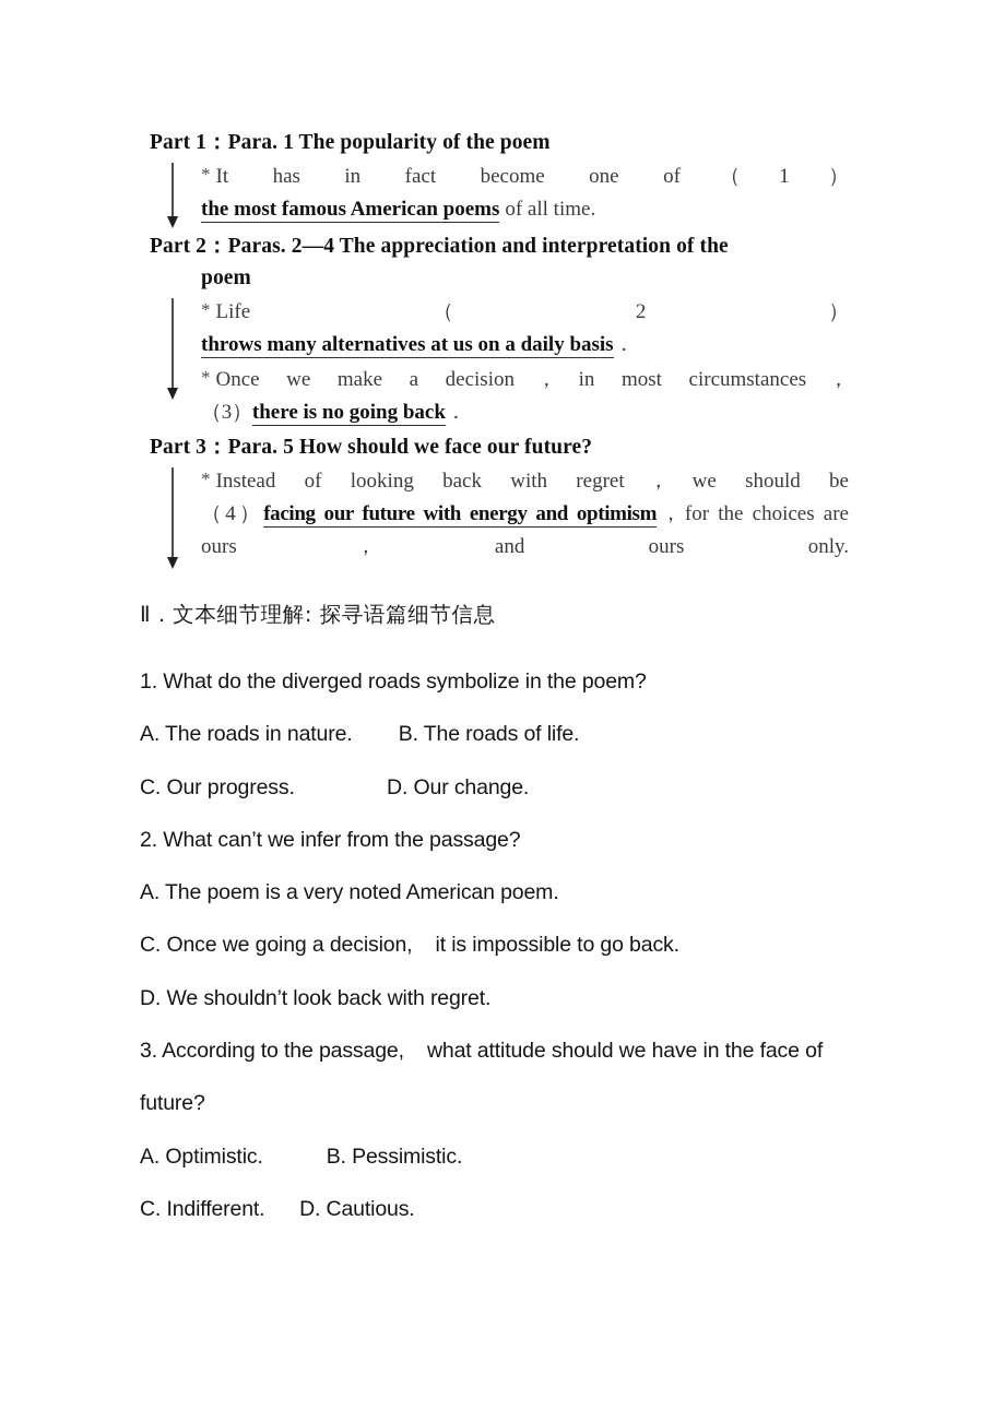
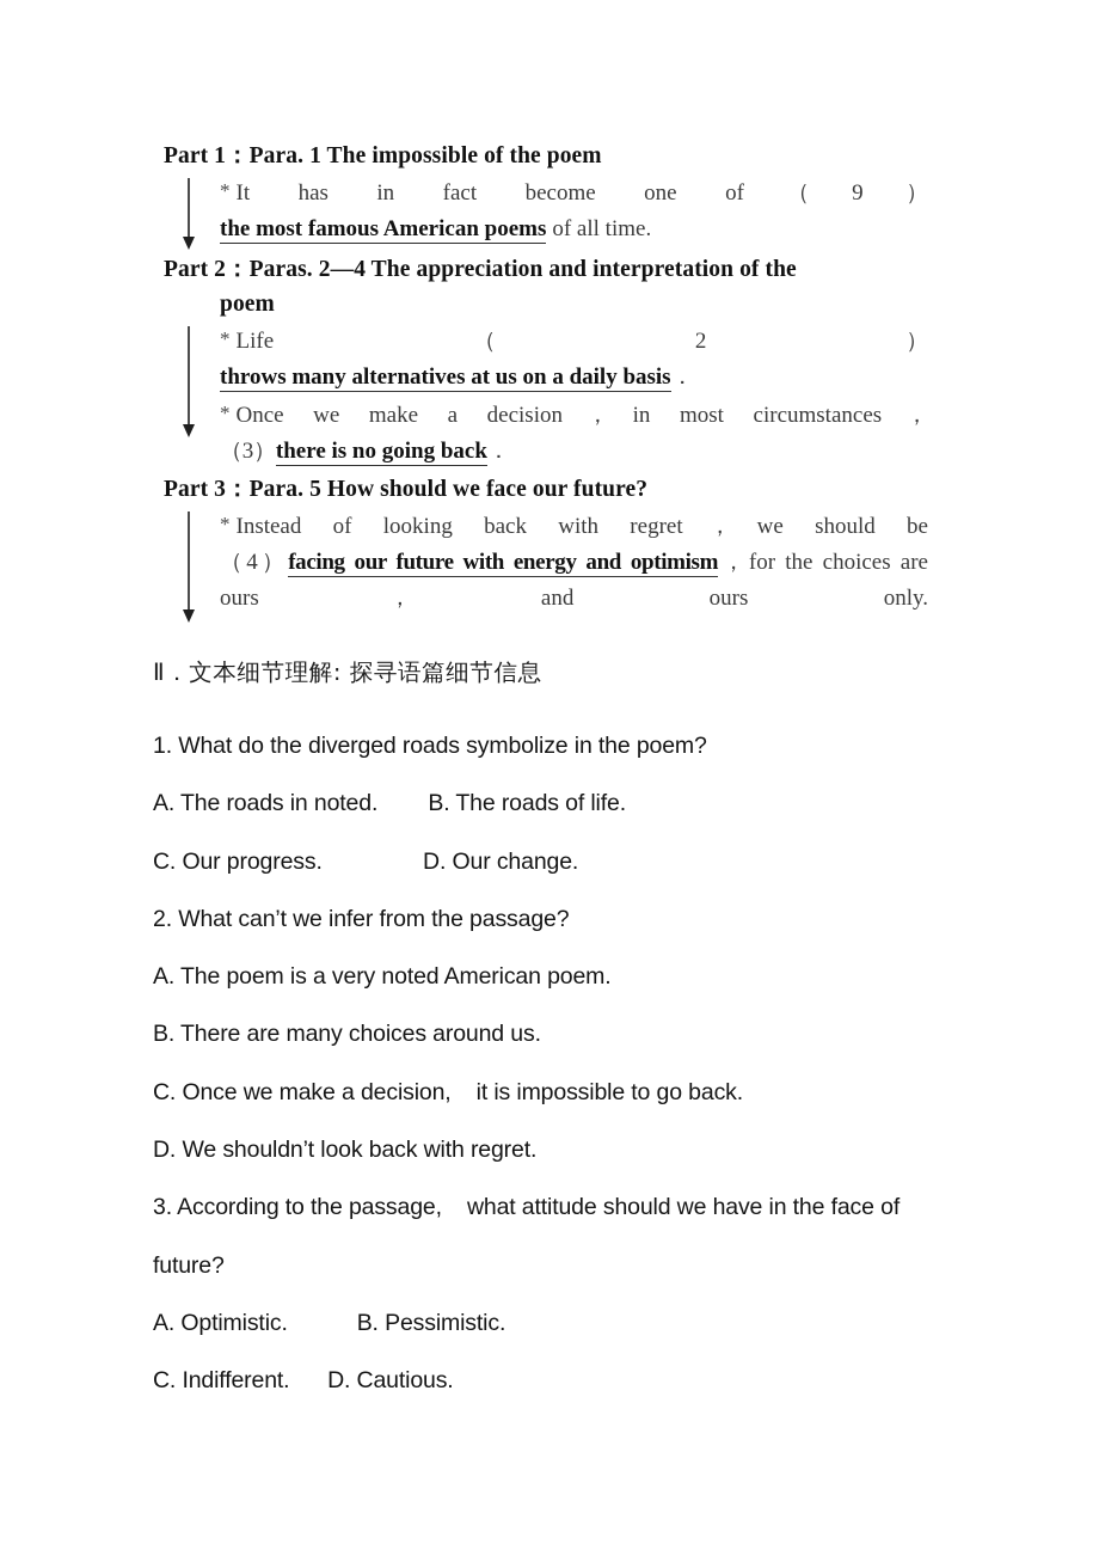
- Part 1：Para. 1 The popularity of the poem
+ Part 1：Para. 1 The impossible of the poem
- * It has in fact become one of（1）
+ * It has in fact become one of（9）
  the most famous American poems of all time.
  Part 2：Paras. 2—4 The appreciation and interpretation of the
  poem
  * Life（2）
  throws many alternatives at us on a daily basis．
  * Once we make a decision，in most circumstances，
  （3）there is no going back．
  Part 3：Para. 5 How should we face our future?
  * Instead of looking back with regret，we should be
  （4）facing our future with energy and optimism，for the choices are ours，and ours only.
  Ⅱ．文本细节理解: 探寻语篇细节信息
  1. What do the diverged roads symbolize in the poem?
- A. The roads in nature. B. The roads of life.
+ A. The roads in noted. B. The roads of life.
  C. Our progress. D. Our change.
  2. What can’t we infer from the passage?
  A. The poem is a very noted American poem.
+ B. There are many choices around us.
- C. Once we going a decision, it is impossible to go back.
+ C. Once we make a decision, it is impossible to go back.
  D. We shouldn’t look back with regret.
  3. According to the passage, what attitude should we have in the face of
  future?
  A. Optimistic. B. Pessimistic.
  C. Indifferent. D. Cautious.
